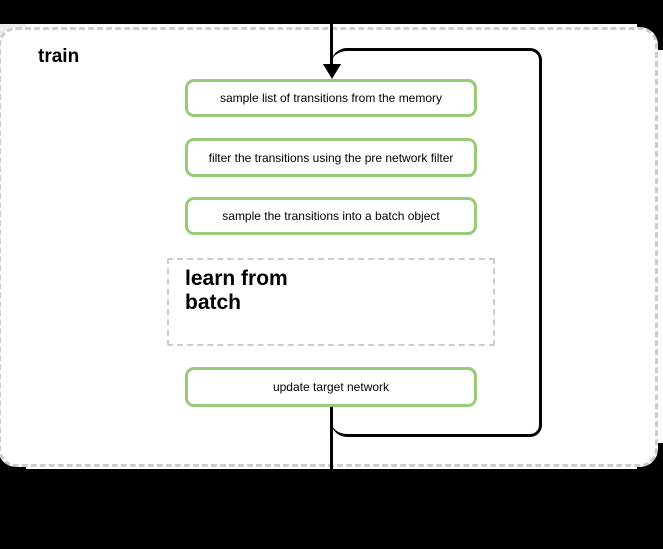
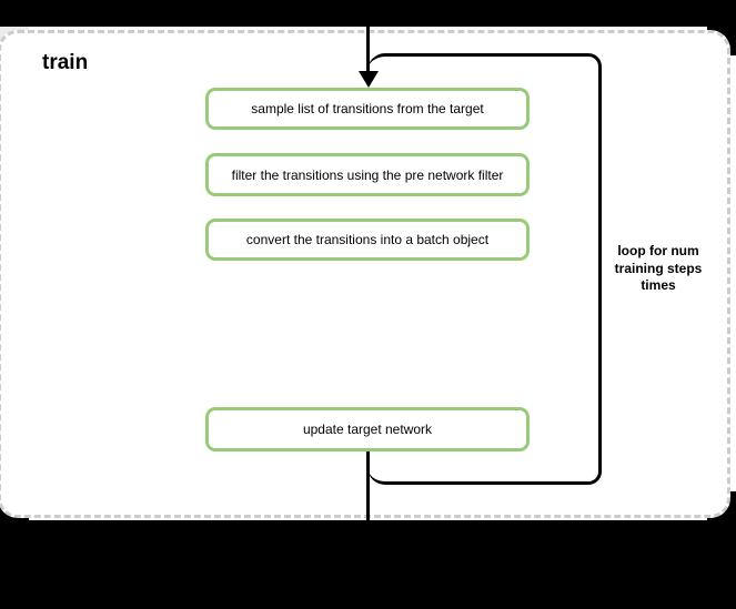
  train
- sample list of transitions from the memory
+ sample list of transitions from the target
  filter the transitions using the pre network filter
- sample the transitions into a batch object
+ convert the transitions into a batch object
- learn from
- batch
  update target network
+ loop for num
+ training steps
+ times
